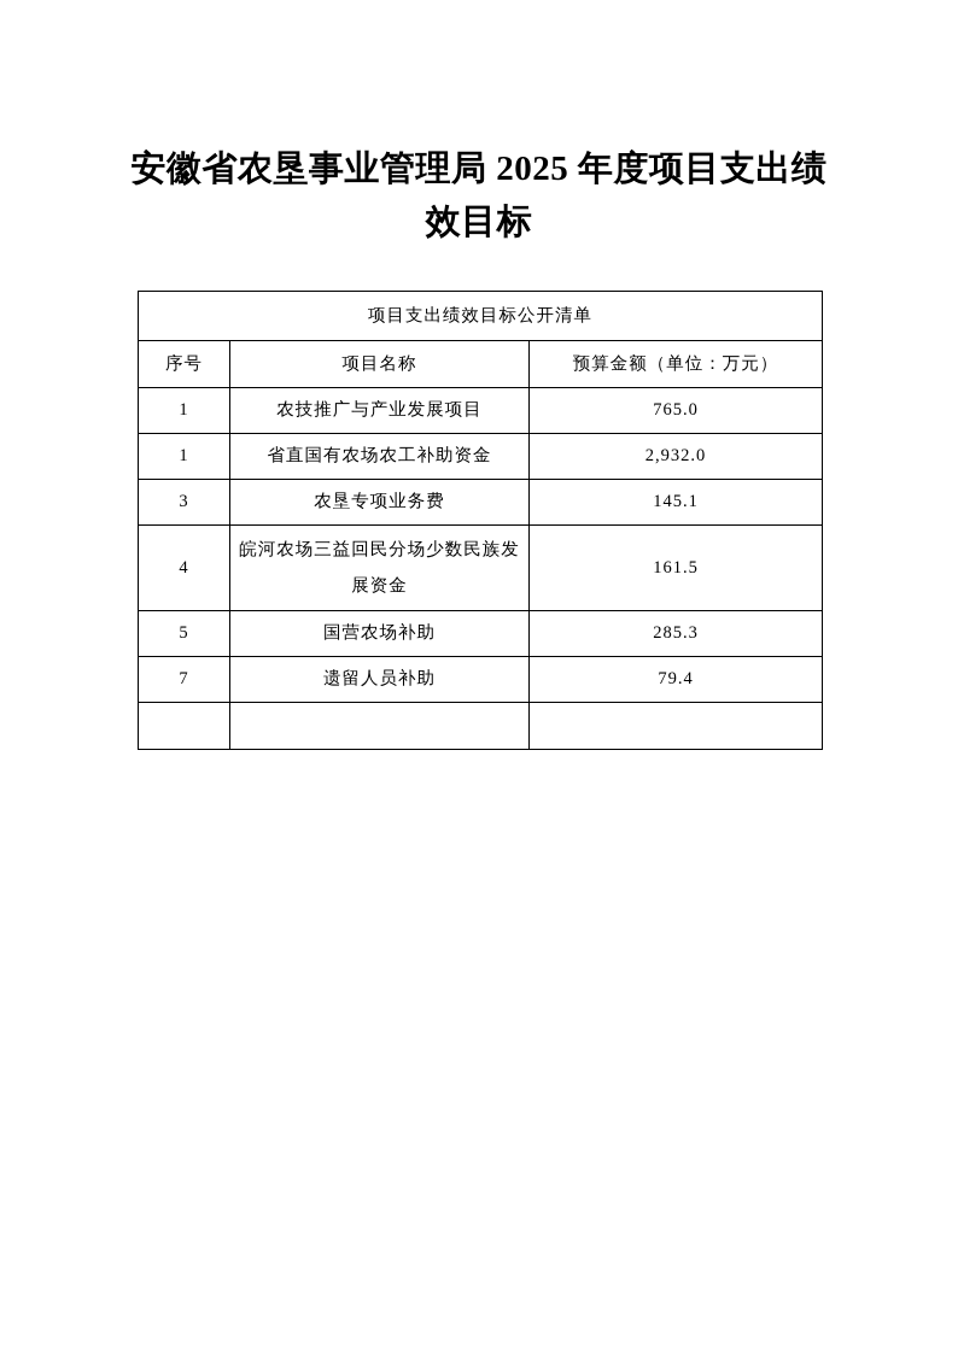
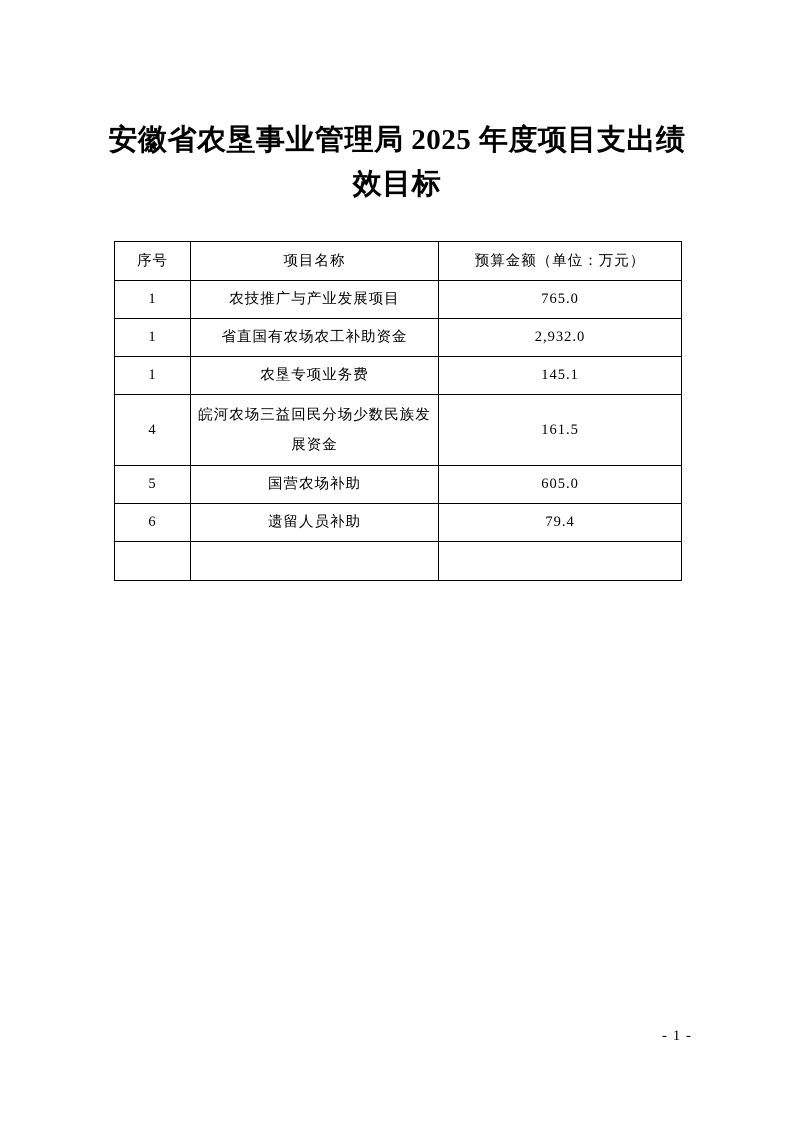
  安徽省农垦事业管理局 2025 年度项目支出绩效目标
- 项目支出绩效目标公开清单
  序号	项目名称	预算金额（单位：万元）
  1	农技推广与产业发展项目	765.0
  1	省直国有农场农工补助资金	2,932.0
- 3	农垦专项业务费	145.1
+ 1	农垦专项业务费	145.1
  4	皖河农场三益回民分场少数民族发展资金	161.5
- 5	国营农场补助	285.3
+ 5	国营农场补助	605.0
- 7	遗留人员补助	79.4
+ 6	遗留人员补助	79.4
+ - 1 -
